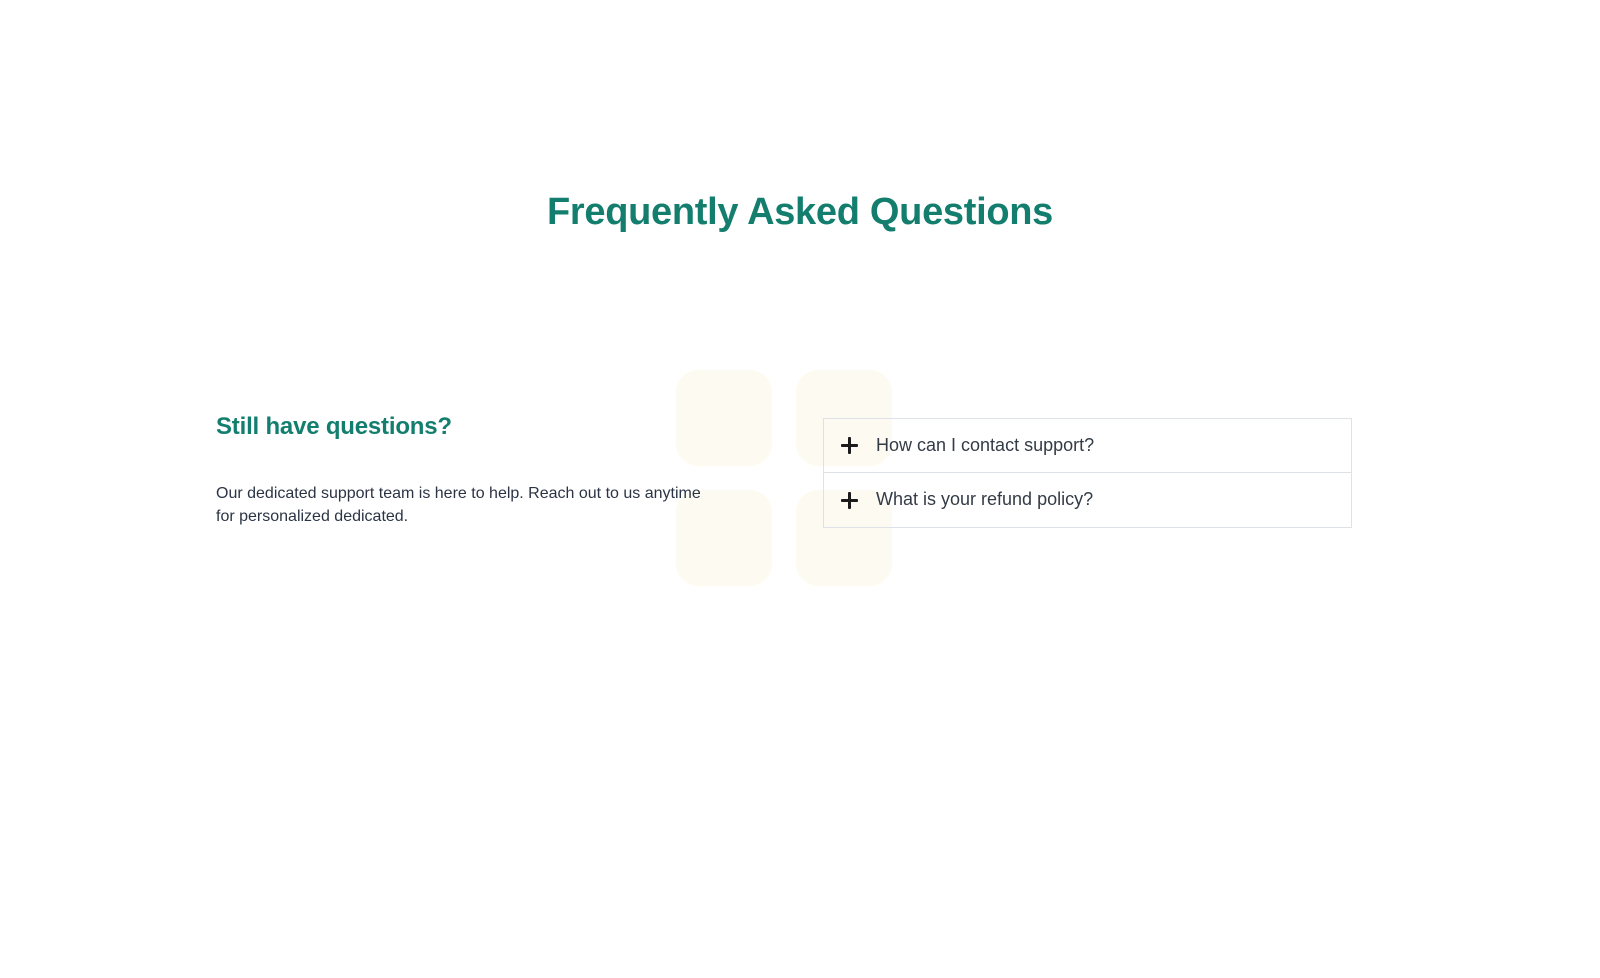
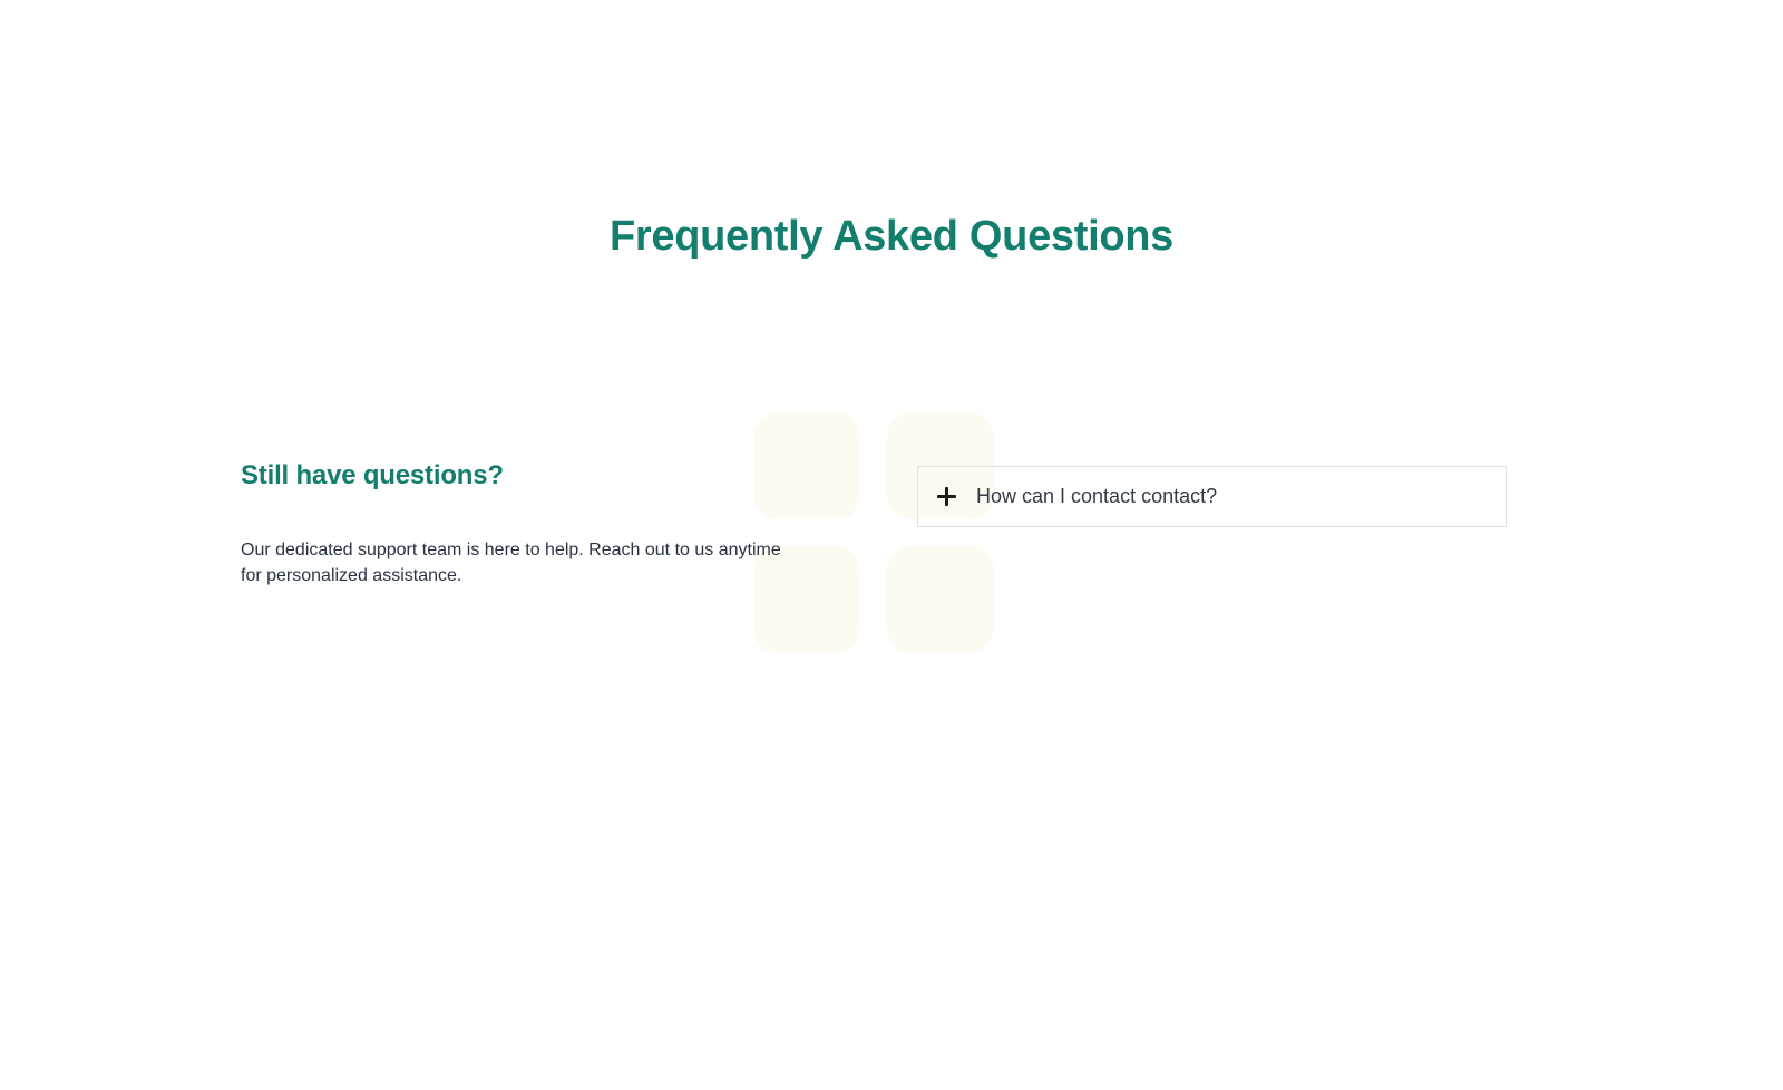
  Frequently Asked Questions
  Still have questions?
- Our dedicated support team is here to help. Reach out to us anytime for personalized dedicated.
+ Our dedicated support team is here to help. Reach out to us anytime for personalized assistance.
- How can I contact support?
+ How can I contact contact?
- What is your refund policy?
